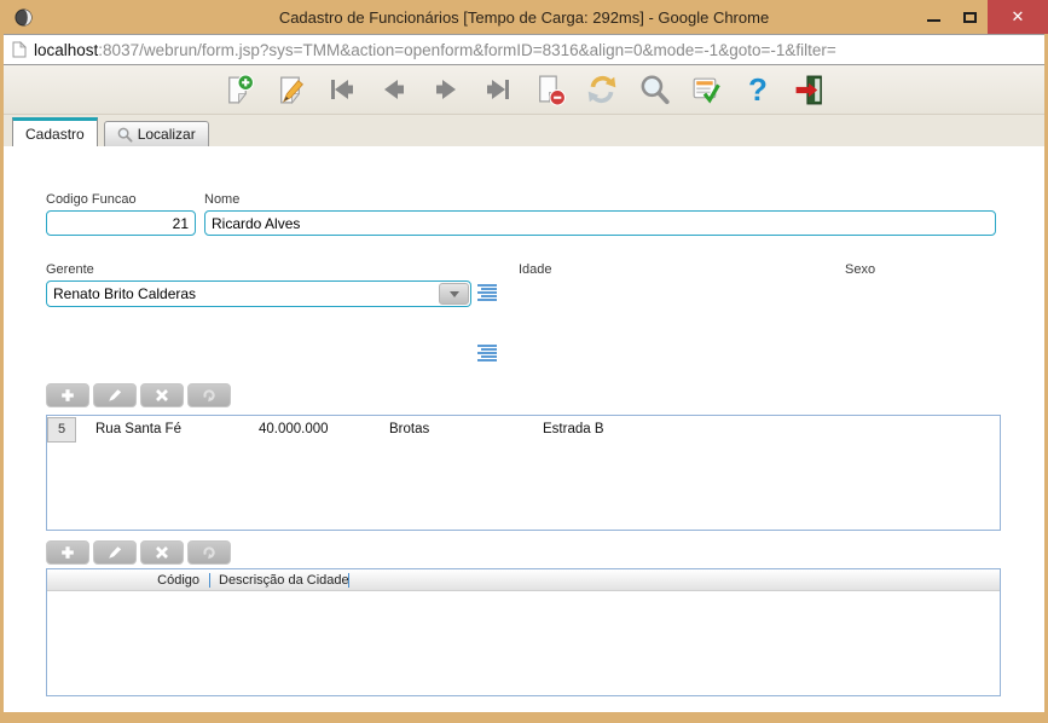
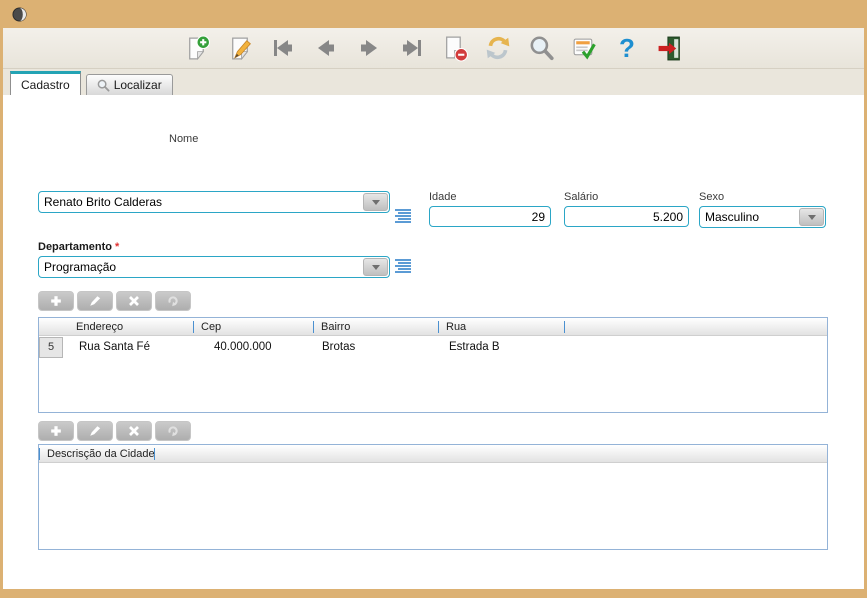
- Cadastro de Funcionários [Tempo de Carga: 292ms] - Google Chrome
- ✕
- localhost:8037/webrun/form.jsp?sys=TMM&action=openform&formID=8316&align=0&mode=-1&goto=-1&filter=
  ?
  Cadastro
  Localizar
- Codigo Funcao
- 21
  Nome
- Ricardo Alves
- Gerente
  Renato Brito Calderas
  Idade
+ 29
+ Salário
+ 5.200
  Sexo
+ Masculino
+ Departamento *
+ Programação
+ Endereço
+ Cep
+ Bairro
+ Rua
  5
  Rua Santa Fé
  40.000.000
  Brotas
  Estrada B
- Código
  Descrisção da Cidade
